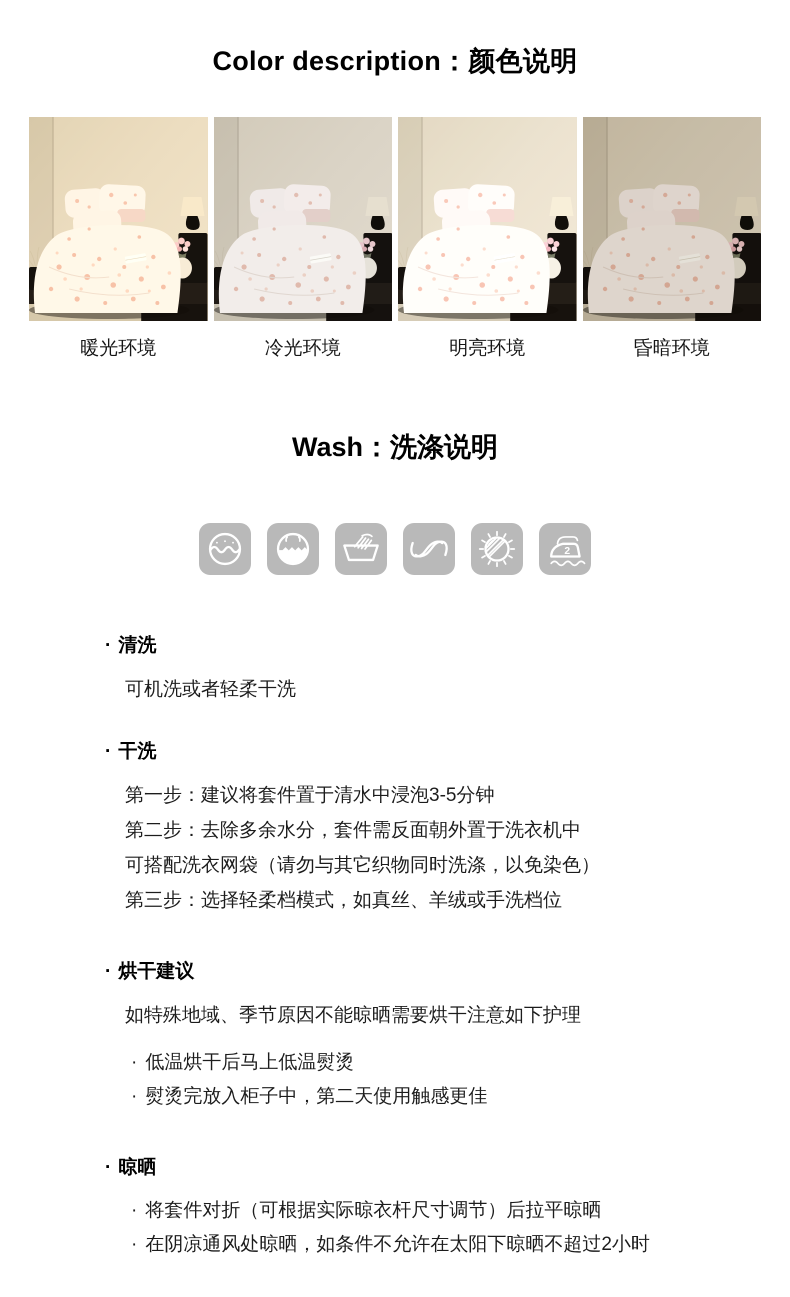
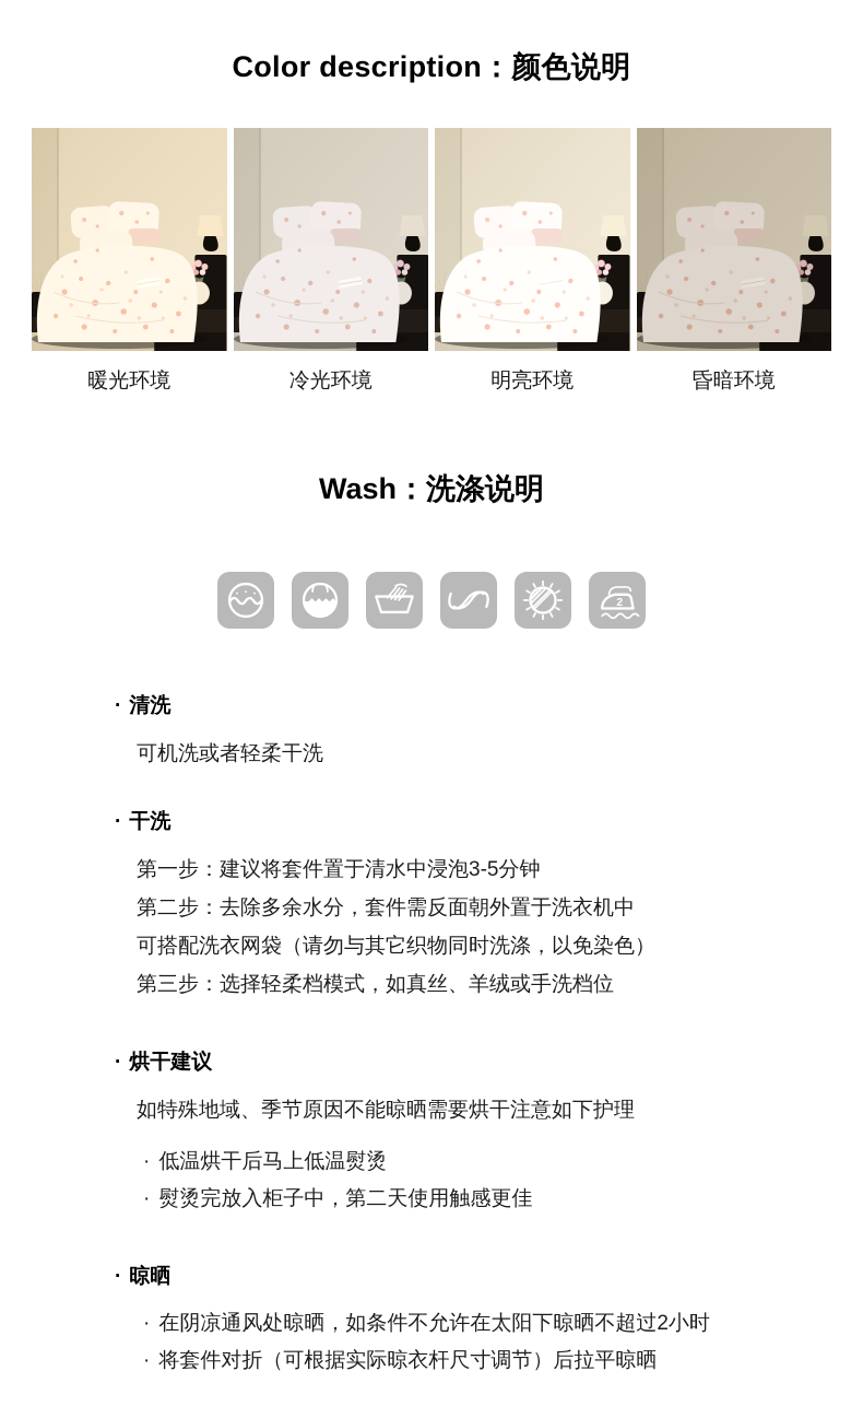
  Color description：颜色说明
  暖光环境
  冷光环境
  明亮环境
  昏暗环境
  Wash：洗涤说明
  2
  ·
  清洗
  可机洗或者轻柔干洗
  ·
  干洗
  第一步：建议将套件置于清水中浸泡3-5分钟
  第二步：去除多余水分，套件需反面朝外置于洗衣机中
  可搭配洗衣网袋（请勿与其它织物同时洗涤，以免染色）
  第三步：选择轻柔档模式，如真丝、羊绒或手洗档位
  ·
  烘干建议
  如特殊地域、季节原因不能晾晒需要烘干注意如下护理
  ·
  低温烘干后马上低温熨烫
  ·
  熨烫完放入柜子中，第二天使用触感更佳
  ·
  晾晒
  ·
- 将套件对折（可根据实际晾衣杆尺寸调节）后拉平晾晒
+ 在阴凉通风处晾晒，如条件不允许在太阳下晾晒不超过2小时
  ·
- 在阴凉通风处晾晒，如条件不允许在太阳下晾晒不超过2小时
+ 将套件对折（可根据实际晾衣杆尺寸调节）后拉平晾晒
